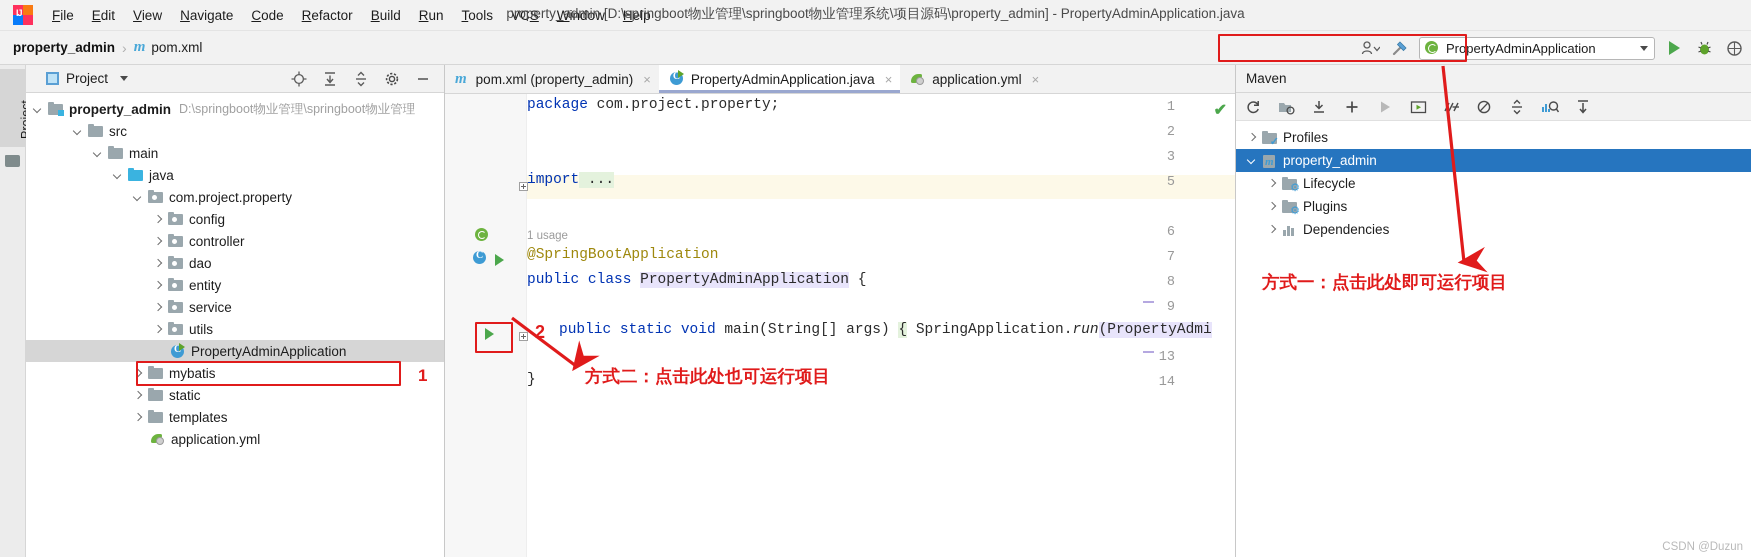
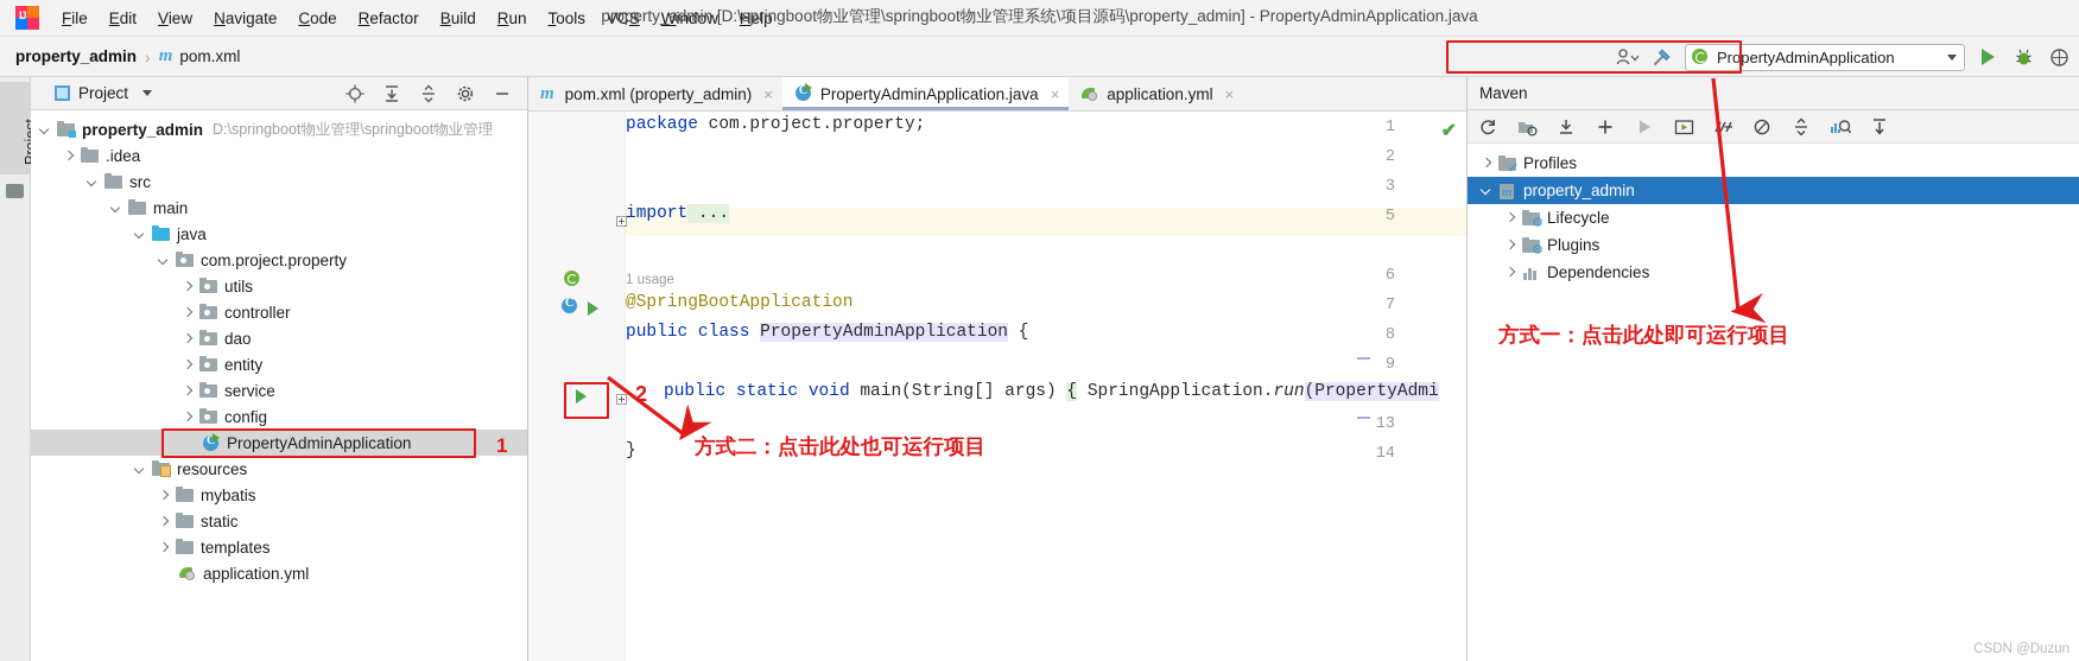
  IJ
  File
  Edit
  View
  Navigate
  Code
  Refactor
  Build
  Run
  Tools
  VCS
  Window
  Help
  property_admin [D:\springboot物业管理\springboot物业管理系统\项目源码\property_admin] - PropertyAdminApplication.java
  property_admin
  ›
  m
  pom.xml
  PropertyAdminApplication
  Project
  property_admin
  D:\springboot物业管理\springboot物业管理
+ .idea
  src
  main
  java
  com.project.property
- config
+ utils
  controller
  dao
  entity
  service
- utils
+ config
  C
  PropertyAdminApplication
+ resources
  mybatis
  static
  templates
  application.yml
  1
  m
  pom.xml (property_admin)
  ×
  C
  PropertyAdminApplication.java
  ×
  application.yml
  ×
  ✔
  1
  2
  3
  5
  6
  7
  8
  9
  13
  14
  C
  package com.project.property;
  import ...
  1 usage
  @SpringBootApplication
  public class PropertyAdminApplication {
  2
  public static void main(String[] args) { SpringApplication.run(PropertyAdmi
  }
  Maven
  Profiles
  property_admin
  Lifecycle
  Plugins
  Dependencies
  方式一：点击此处即可运行项目
  方式二：点击此处也可运行项目
  CSDN @Duzun
